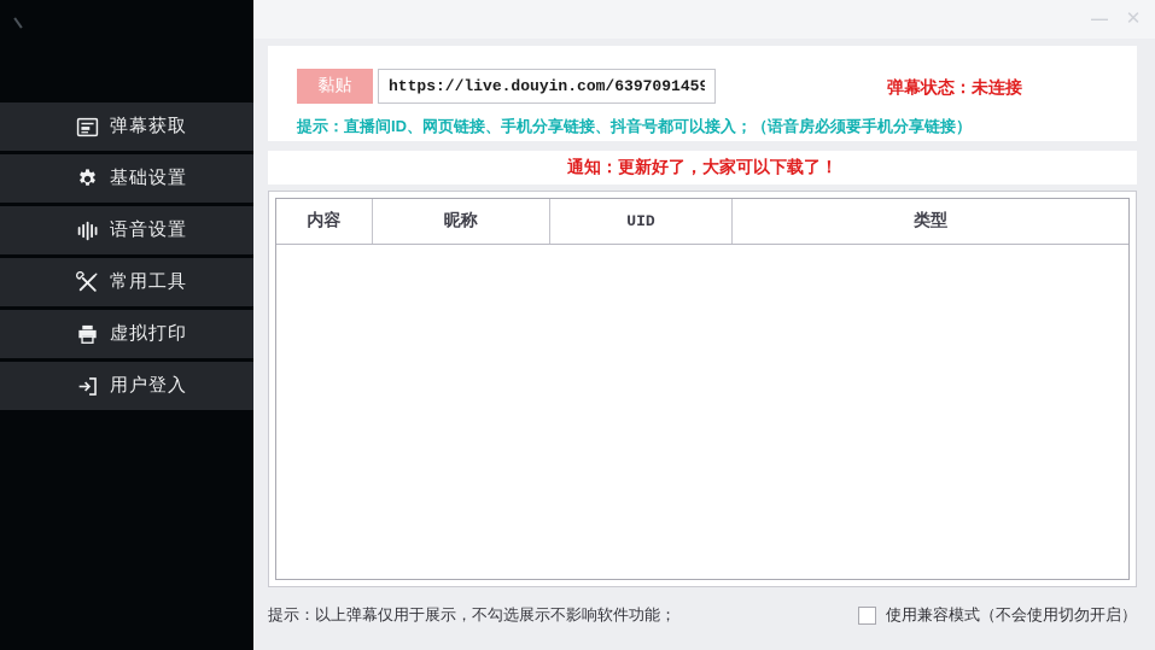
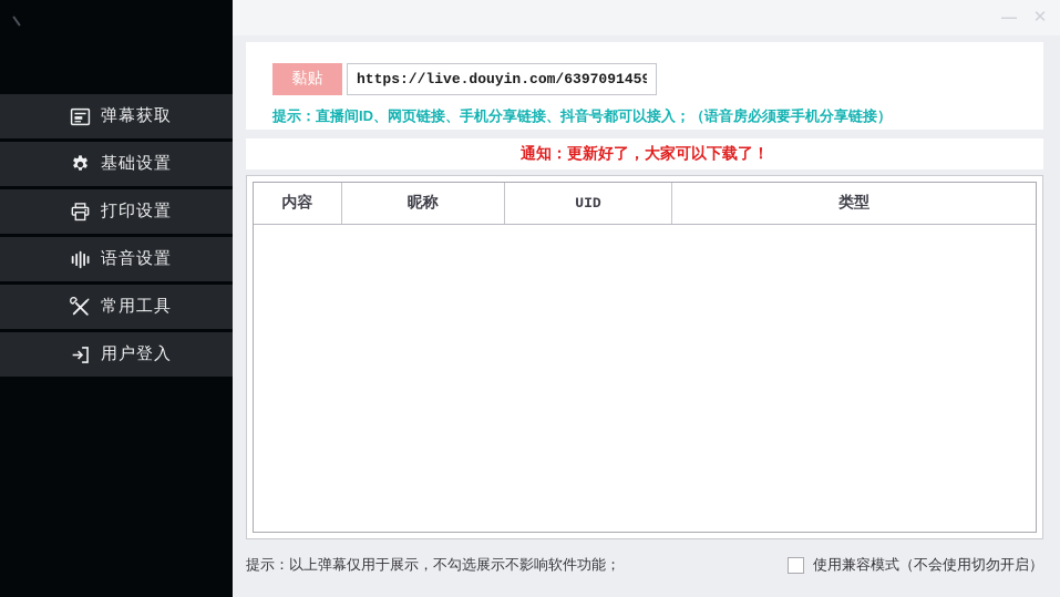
  弹幕获取
  基础设置
+ 打印设置
  语音设置
  常用工具
- 虚拟打印
  用户登入
  —
  ✕
  黏贴
  https://live.douyin.com/6397091459
- 弹幕状态：未连接
  提示：直播间ID、网页链接、手机分享链接、抖音号都可以接入；（语音房必须要手机分享链接）
  通知：更新好了，大家可以下载了！
  内容
  昵称
  UID
  类型
  提示：以上弹幕仅用于展示，不勾选展示不影响软件功能；
  使用兼容模式（不会使用切勿开启）
